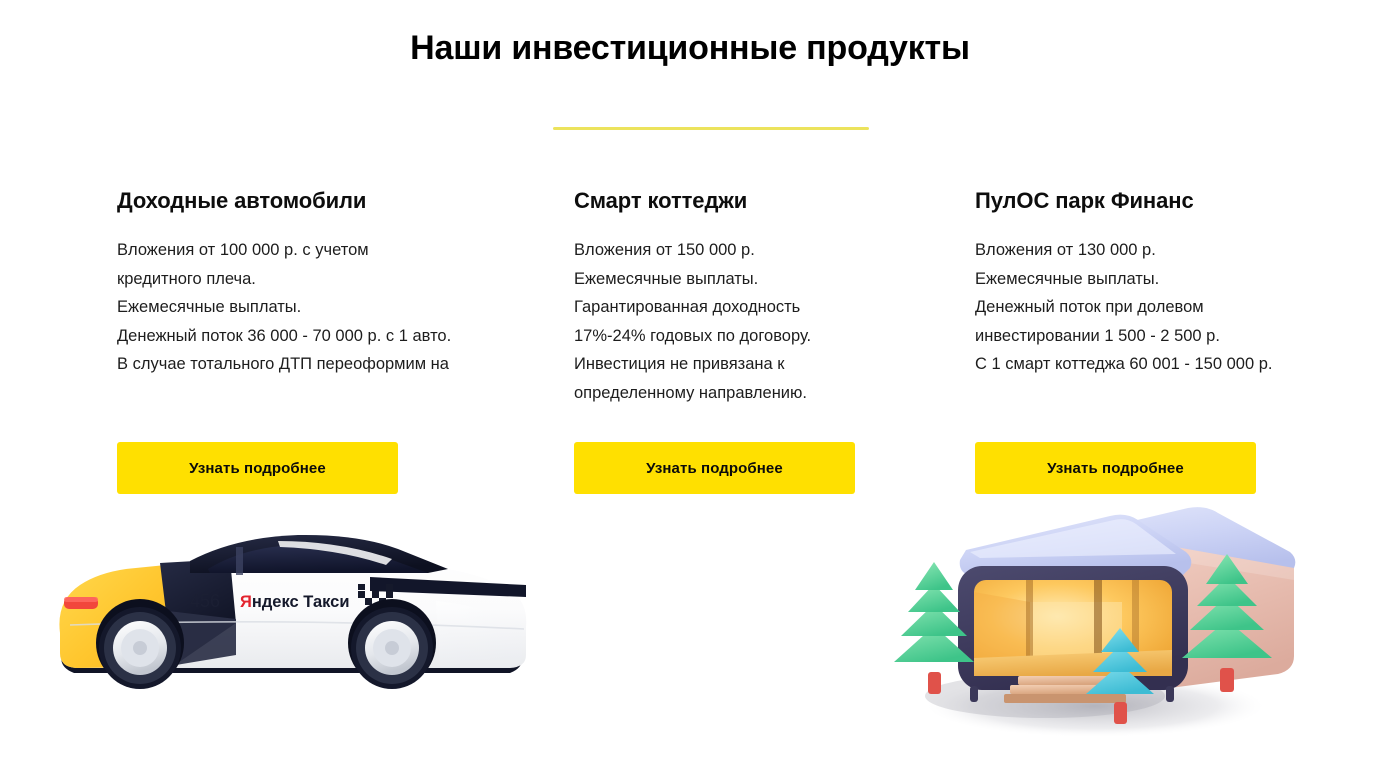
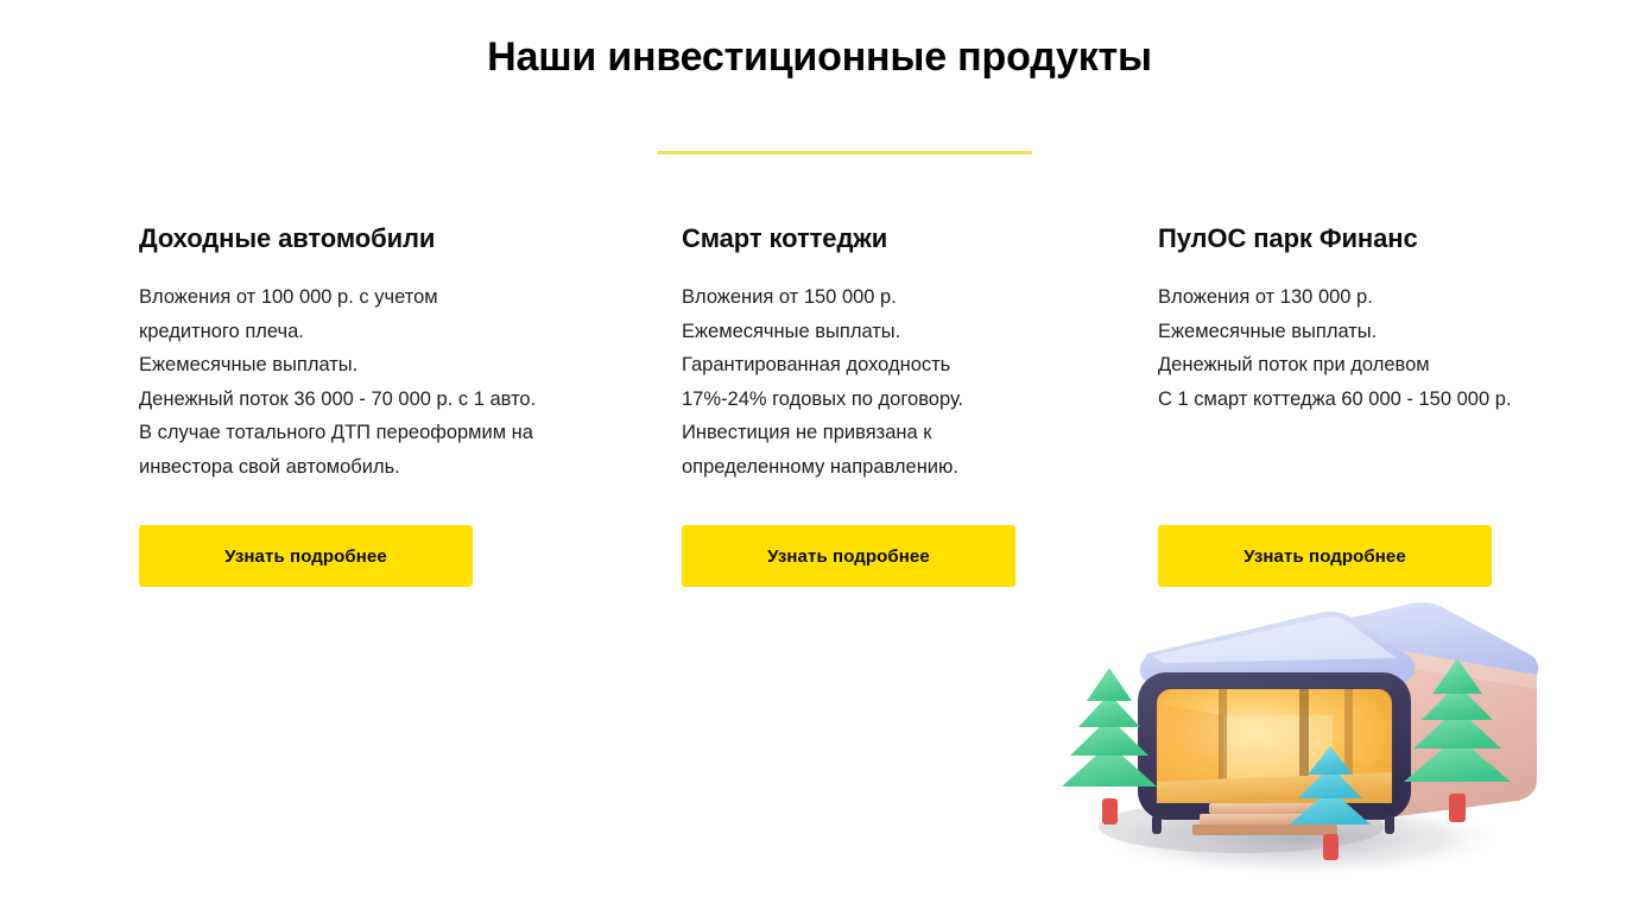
  Наши инвестиционные продукты
  Доходные автомобили
  Вложения от 100 000 р. с учетом
  кредитного плеча.
  Ежемесячные выплаты.
  Денежный поток 36 000 - 70 000 р. с 1 авто.
  В случае тотального ДТП переоформим на
+ инвестора свой автомобиль.
  Смарт коттеджи
  Вложения от 150 000 р.
  Ежемесячные выплаты.
  Гарантированная доходность
  17%-24% годовых по договору.
  Инвестиция не привязана к
  определенному направлению.
  ПулОС парк Финанс
  Вложения от 130 000 р.
  Ежемесячные выплаты.
  Денежный поток при долевом
- инвестировании 1 500 - 2 500 р.
- С 1 смарт коттеджа 60 001 - 150 000 р.
+ С 1 смарт коттеджа 60 000 - 150 000 р.
  Узнать подробнее
  Узнать подробнее
  Узнать подробнее
- Яндекс Такси
